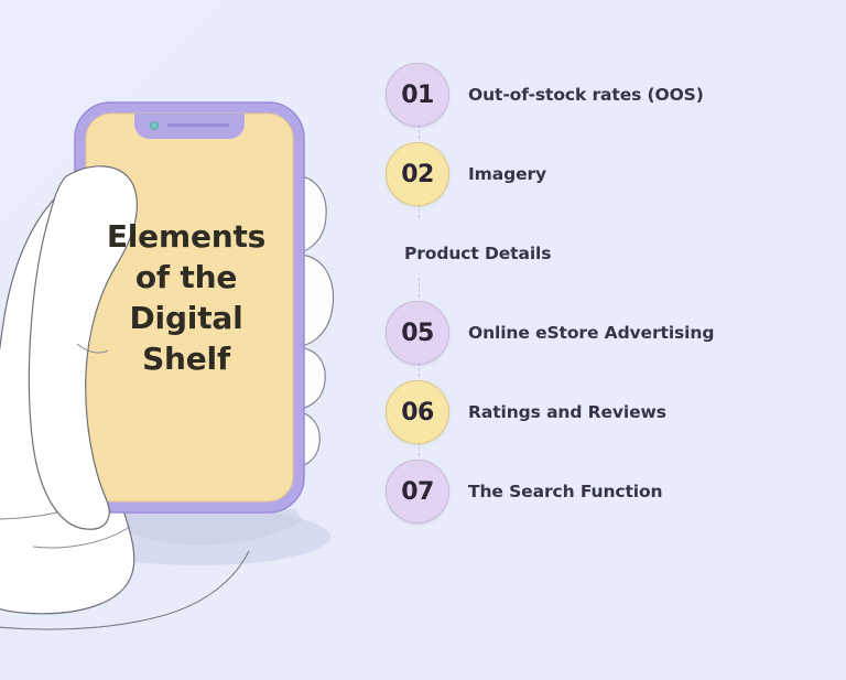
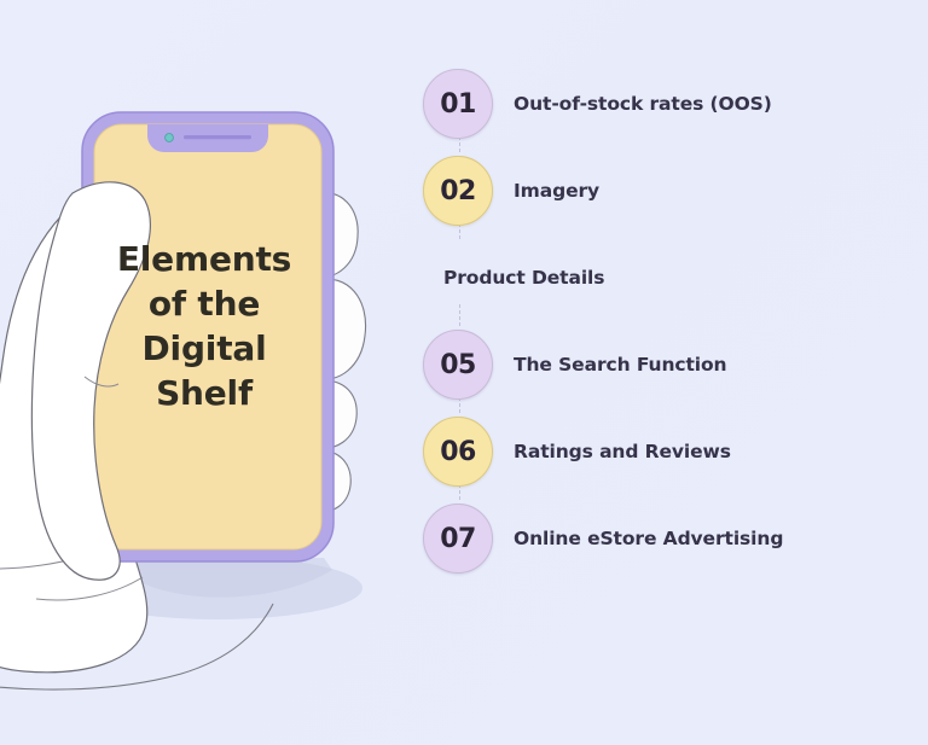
  Elements
  of the
  Digital
  Shelf
  01
  Out-of-stock rates (OOS)
  02
  Imagery
  Product Details
  05
- Online eStore Advertising
+ The Search Function
  06
  Ratings and Reviews
  07
- The Search Function
+ Online eStore Advertising
